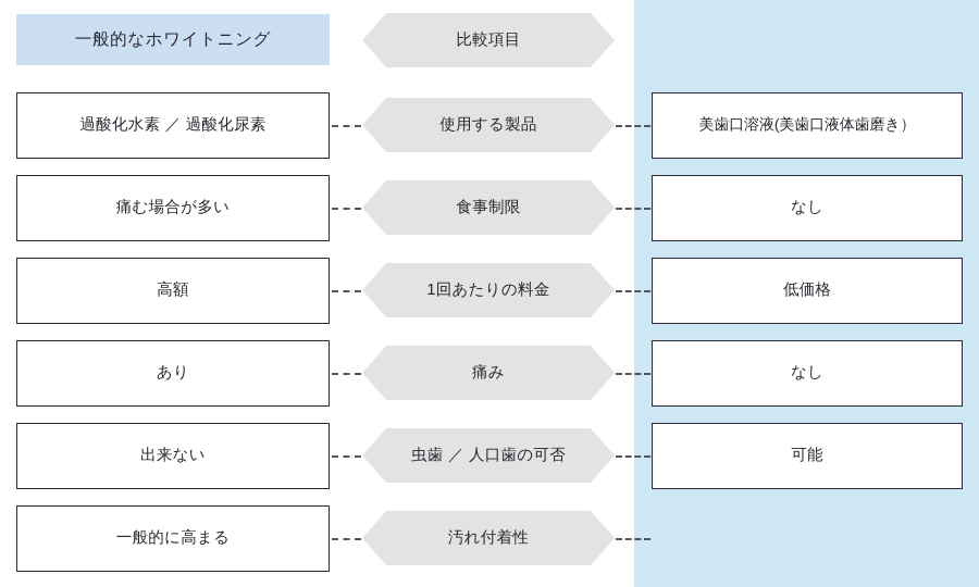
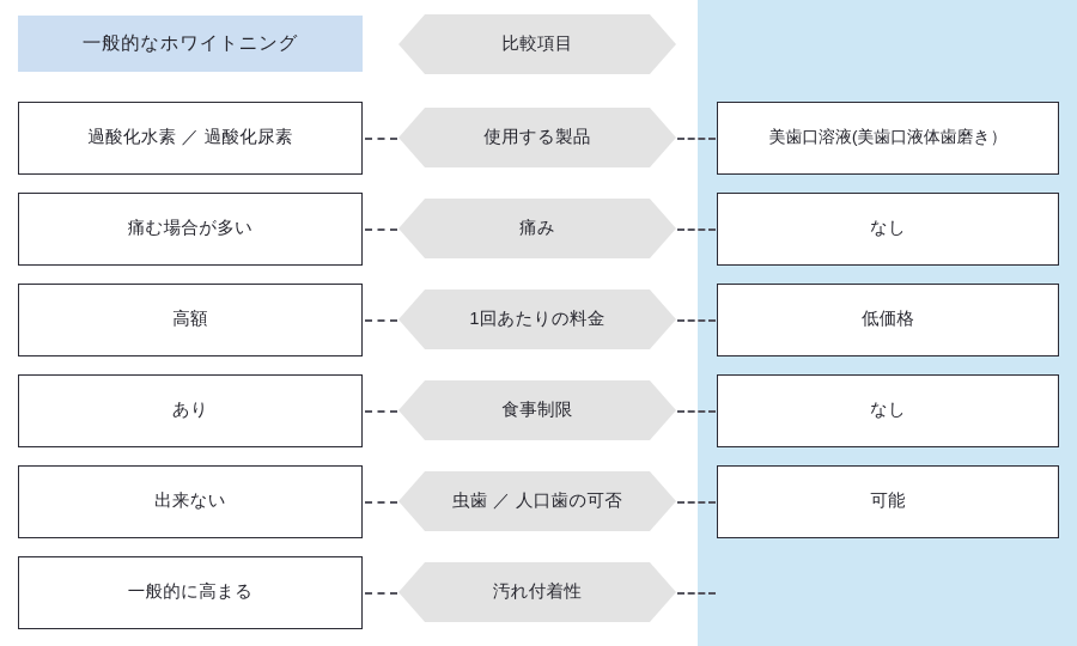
  一般的なホワイトニング
  比較項目
  過酸化水素 ／ 過酸化尿素
  使用する製品
  美歯口溶液(美歯口液体歯磨き）
  痛む場合が多い
- 食事制限
+ 痛み
  なし
  高額
  1回あたりの料金
  低価格
  あり
- 痛み
+ 食事制限
  なし
  出来ない
  虫歯 ／ 人口歯の可否
  可能
  一般的に高まる
  汚れ付着性
